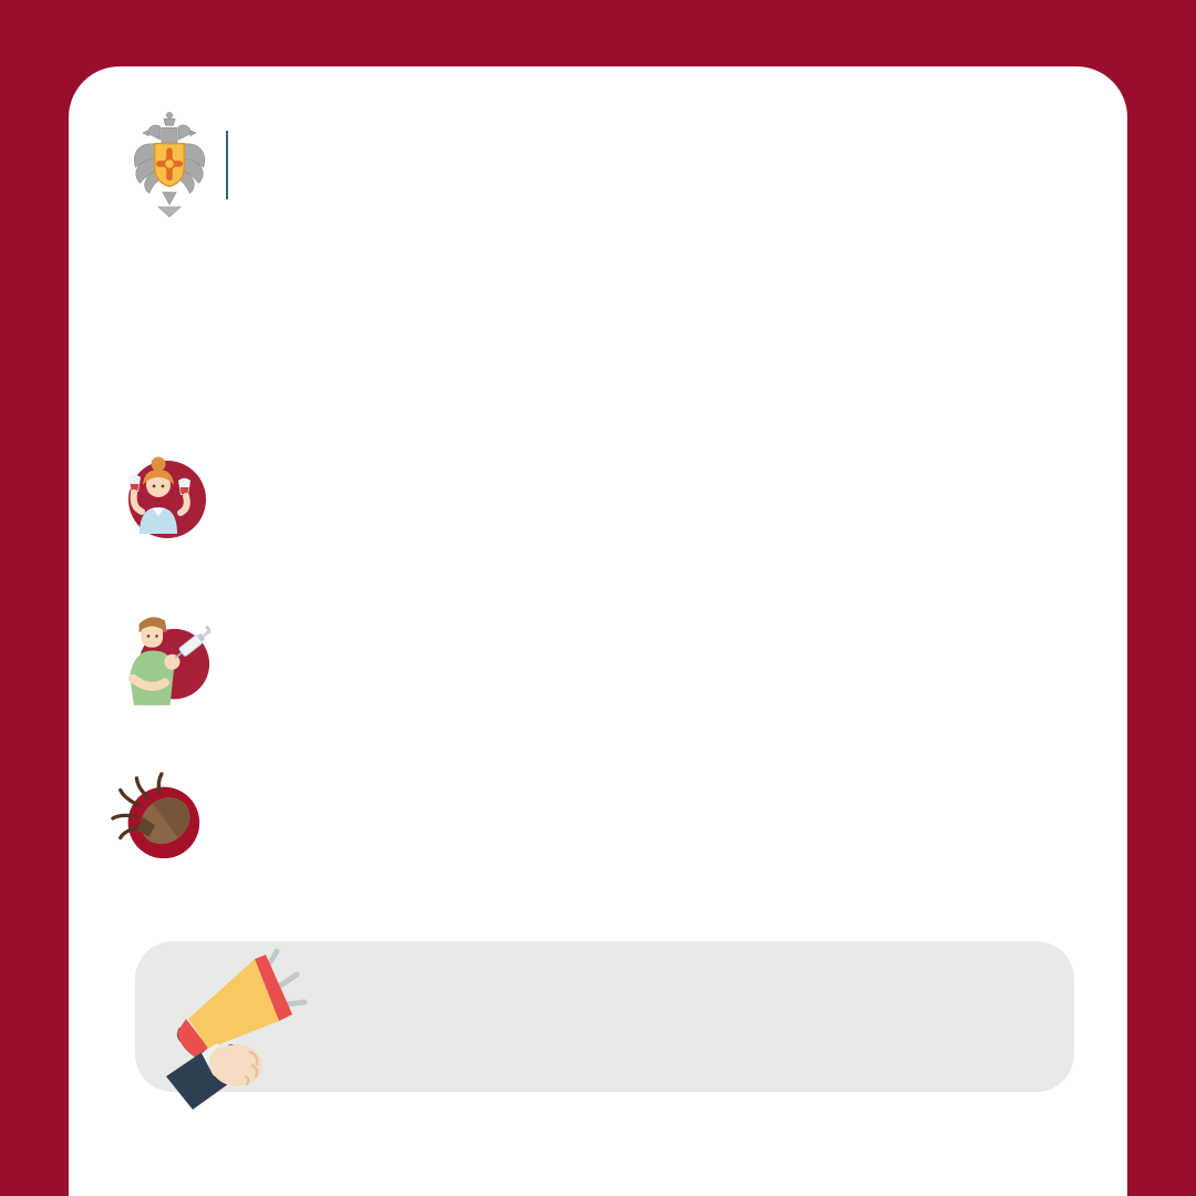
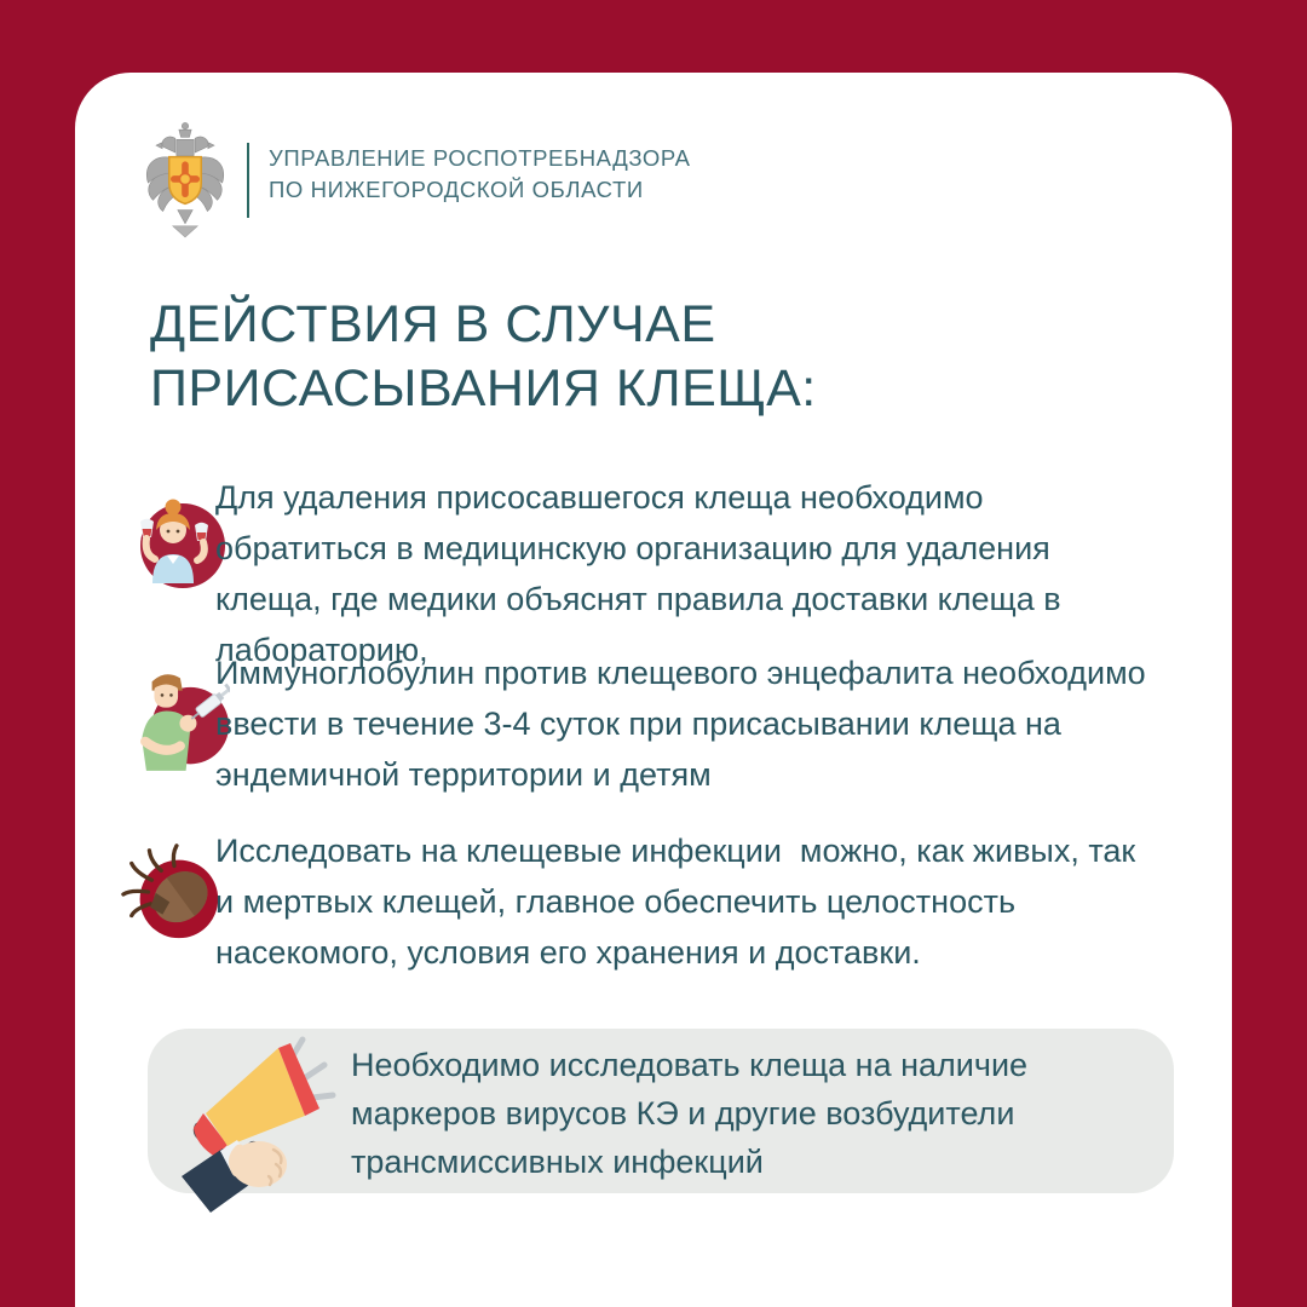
+ УПРАВЛЕНИЕ РОСПОТРЕБНАДЗОРА
+ ПО НИЖЕГОРОДСКОЙ ОБЛАСТИ
+ ДЕЙСТВИЯ В СЛУЧАЕ
+ ПРИСАСЫВАНИЯ КЛЕЩА:
+ Для удаления присосавшегося клеща необходимо
+ обратиться в медицинскую организацию для удаления
+ клеща, где медики объяснят правила доставки клеща в
+ лабораторию,
+ Иммуноглобулин против клещевого энцефалита необходимо
+ ввести в течение 3-4 суток при присасывании клеща на
+ эндемичной территории и детям
+ Исследовать на клещевые инфекции можно, как живых, так
+ и мертвых клещей, главное обеспечить целостность
+ насекомого, условия его хранения и доставки.
+ Необходимо исследовать клеща на наличие
+ маркеров вирусов КЭ и другие возбудители
+ трансмиссивных инфекций
